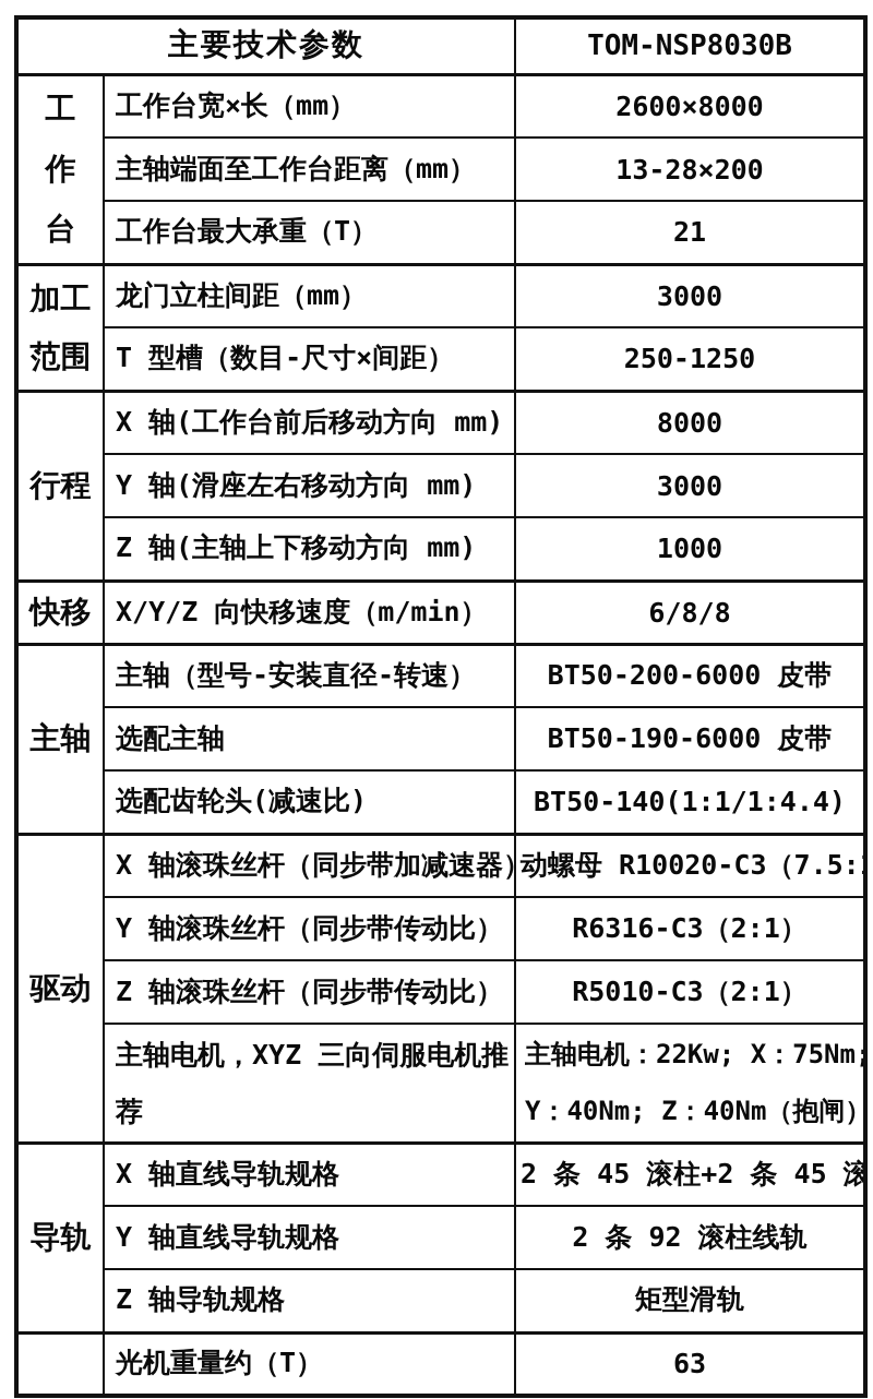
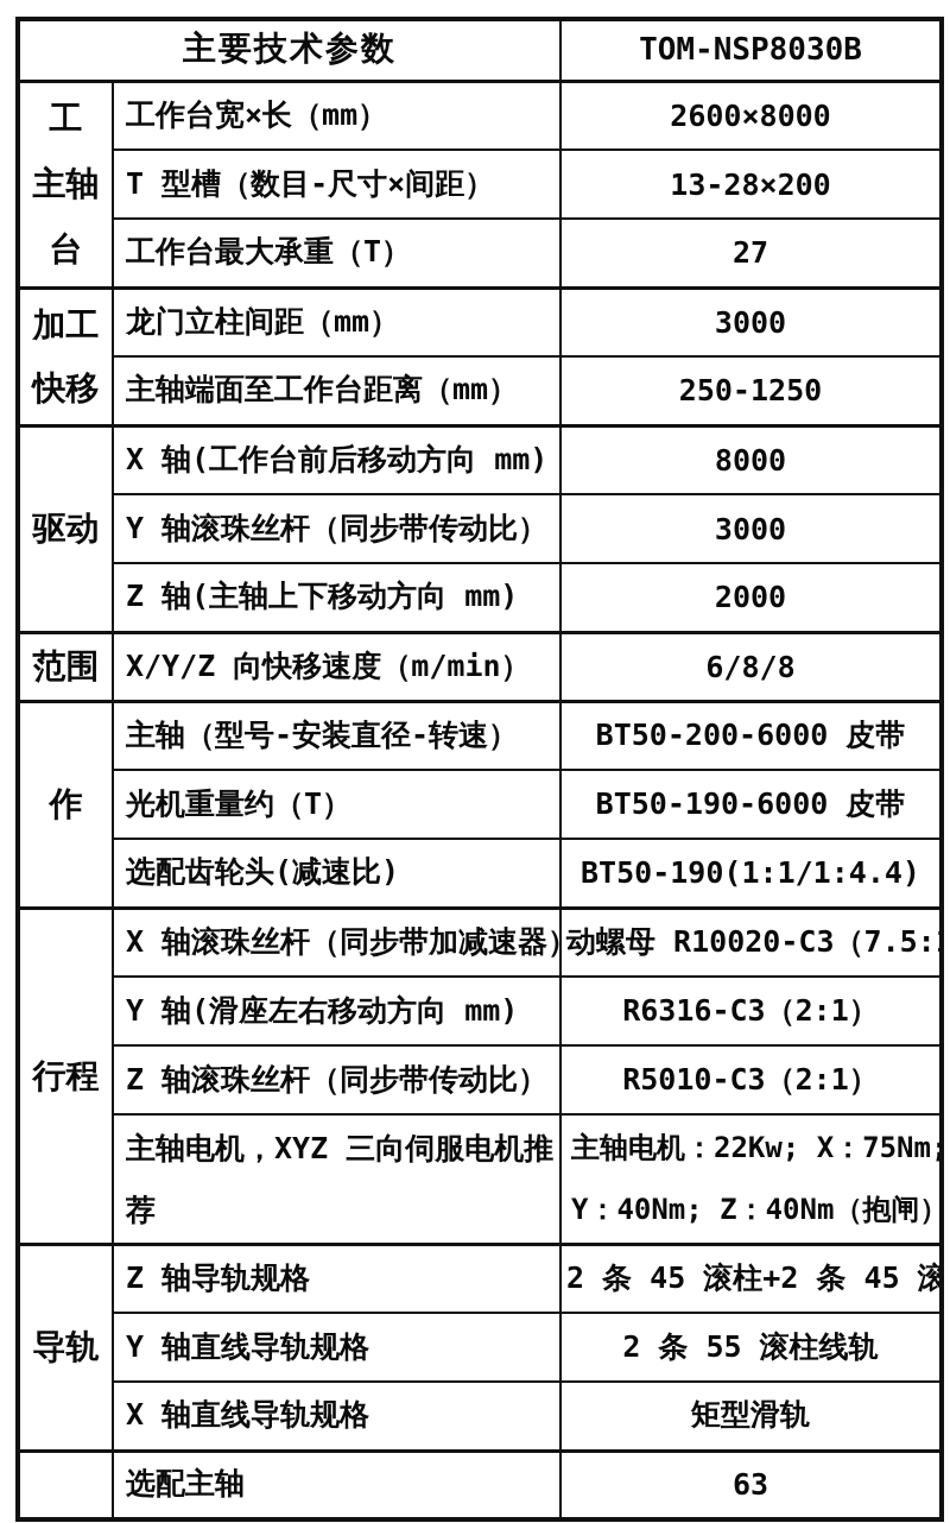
  主要技术参数	TOM-NSP8030B
- 工作台	工作台宽×长（mm）	2600×8000
+ 工主轴台	工作台宽×长（mm）	2600×8000
- 主轴端面至工作台距离（mm）	13-28×200
+ T 型槽（数目-尺寸×间距）	13-28×200
- 工作台最大承重（T）	21
+ 工作台最大承重（T）	27
- 加工范围	龙门立柱间距（mm）	3000
+ 加工快移	龙门立柱间距（mm）	3000
- T 型槽（数目-尺寸×间距）	250-1250
+ 主轴端面至工作台距离（mm）	250-1250
- 行程	X 轴(工作台前后移动方向 mm)	8000
+ 驱动	X 轴(工作台前后移动方向 mm)	8000
- Y 轴(滑座左右移动方向 mm)	3000
+ Y 轴滚珠丝杆（同步带传动比）	3000
- Z 轴(主轴上下移动方向 mm)	1000
+ Z 轴(主轴上下移动方向 mm)	2000
- 快移	X/Y/Z 向快移速度（m/min）	6/8/8
+ 范围	X/Y/Z 向快移速度（m/min）	6/8/8
- 主轴	主轴（型号-安装直径-转速）	BT50-200-6000 皮带
+ 作	主轴（型号-安装直径-转速）	BT50-200-6000 皮带
- 选配主轴	BT50-190-6000 皮带
+ 光机重量约（T）	BT50-190-6000 皮带
- 选配齿轮头(减速比)	BT50-140(1:1/1:4.4)
+ 选配齿轮头(减速比)	BT50-190(1:1/1:4.4)
- 驱动	X 轴滚珠丝杆（同步带加减速器	动螺母 R10020-C3（7.5:
+ 行程	X 轴滚珠丝杆（同步带加减速器	动螺母 R10020-C3（7.5:
- Y 轴滚珠丝杆（同步带传动比）	R6316-C3（2:1）
+ Y 轴(滑座左右移动方向 mm)	R6316-C3（2:1）
  Z 轴滚珠丝杆（同步带传动比）	R5010-C3（2:1）
  主轴电机，XYZ 三向伺服电机推荐	主轴电机：22Kw; X：75NmY：40Nm; Z：40Nm（抱闸）
- 导轨	X 轴直线导轨规格	2 条 45 滚柱+2 条 45 滚
+ 导轨	Z 轴导轨规格	2 条 45 滚柱+2 条 45 滚
- Y 轴直线导轨规格	2 条 92 滚柱线轨
+ Y 轴直线导轨规格	2 条 55 滚柱线轨
- Z 轴导轨规格	矩型滑轨
+ X 轴直线导轨规格	矩型滑轨
- 	光机重量约（T）	63
+ 	选配主轴	63
